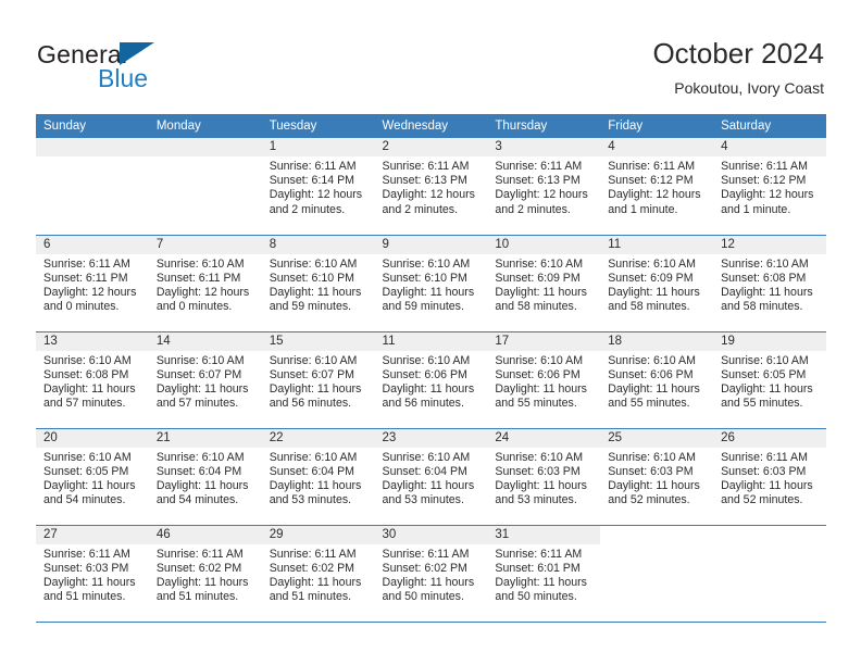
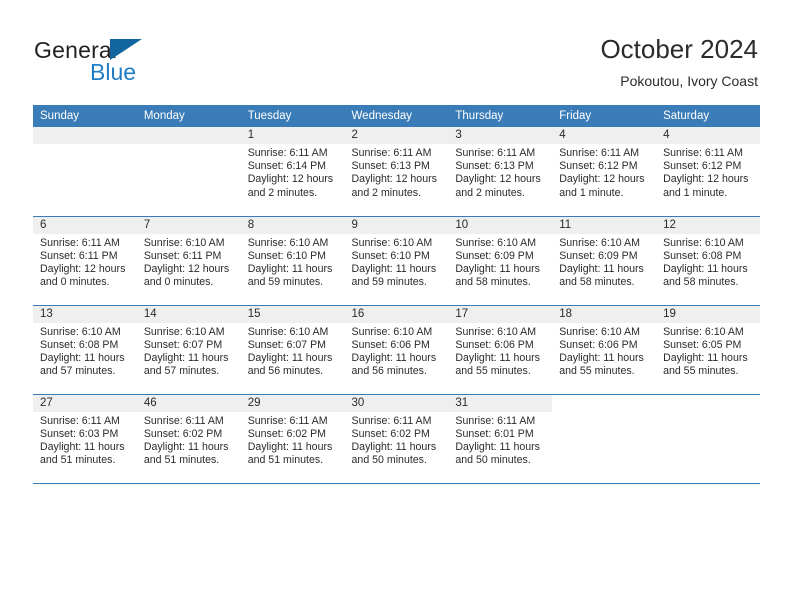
  General
  Blue
  October 2024
  Pokoutou, Ivory Coast
  Sunday	Monday	Tuesday	Wednesday	Thursday	Friday	Saturday
  		1Sunrise: 6:11 AMSunset: 6:14 PMDaylight: 12 hoursand 2 minutes.	2Sunrise: 6:11 AMSunset: 6:13 PMDaylight: 12 hoursand 2 minutes.	3Sunrise: 6:11 AMSunset: 6:13 PMDaylight: 12 hoursand 2 minutes.	4Sunrise: 6:11 AMSunset: 6:12 PMDaylight: 12 hoursand 1 minute.	4Sunrise: 6:11 AMSunset: 6:12 PMDaylight: 12 hoursand 1 minute.
  6Sunrise: 6:11 AMSunset: 6:11 PMDaylight: 12 hoursand 0 minutes.	7Sunrise: 6:10 AMSunset: 6:11 PMDaylight: 12 hoursand 0 minutes.	8Sunrise: 6:10 AMSunset: 6:10 PMDaylight: 11 hoursand 59 minutes.	9Sunrise: 6:10 AMSunset: 6:10 PMDaylight: 11 hoursand 59 minutes.	10Sunrise: 6:10 AMSunset: 6:09 PMDaylight: 11 hoursand 58 minutes.	11Sunrise: 6:10 AMSunset: 6:09 PMDaylight: 11 hoursand 58 minutes.	12Sunrise: 6:10 AMSunset: 6:08 PMDaylight: 11 hoursand 58 minutes.
- 13Sunrise: 6:10 AMSunset: 6:08 PMDaylight: 11 hoursand 57 minutes.	14Sunrise: 6:10 AMSunset: 6:07 PMDaylight: 11 hoursand 57 minutes.	15Sunrise: 6:10 AMSunset: 6:07 PMDaylight: 11 hoursand 56 minutes.	11Sunrise: 6:10 AMSunset: 6:06 PMDaylight: 11 hoursand 56 minutes.	17Sunrise: 6:10 AMSunset: 6:06 PMDaylight: 11 hoursand 55 minutes.	18Sunrise: 6:10 AMSunset: 6:06 PMDaylight: 11 hoursand 55 minutes.	19Sunrise: 6:10 AMSunset: 6:05 PMDaylight: 11 hoursand 55 minutes.
+ 13Sunrise: 6:10 AMSunset: 6:08 PMDaylight: 11 hoursand 57 minutes.	14Sunrise: 6:10 AMSunset: 6:07 PMDaylight: 11 hoursand 57 minutes.	15Sunrise: 6:10 AMSunset: 6:07 PMDaylight: 11 hoursand 56 minutes.	16Sunrise: 6:10 AMSunset: 6:06 PMDaylight: 11 hoursand 56 minutes.	17Sunrise: 6:10 AMSunset: 6:06 PMDaylight: 11 hoursand 55 minutes.	18Sunrise: 6:10 AMSunset: 6:06 PMDaylight: 11 hoursand 55 minutes.	19Sunrise: 6:10 AMSunset: 6:05 PMDaylight: 11 hoursand 55 minutes.
- 20Sunrise: 6:10 AMSunset: 6:05 PMDaylight: 11 hoursand 54 minutes.	21Sunrise: 6:10 AMSunset: 6:04 PMDaylight: 11 hoursand 54 minutes.	22Sunrise: 6:10 AMSunset: 6:04 PMDaylight: 11 hoursand 53 minutes.	23Sunrise: 6:10 AMSunset: 6:04 PMDaylight: 11 hoursand 53 minutes.	24Sunrise: 6:10 AMSunset: 6:03 PMDaylight: 11 hoursand 53 minutes.	25Sunrise: 6:10 AMSunset: 6:03 PMDaylight: 11 hoursand 52 minutes.	26Sunrise: 6:11 AMSunset: 6:03 PMDaylight: 11 hoursand 52 minutes.
  27Sunrise: 6:11 AMSunset: 6:03 PMDaylight: 11 hoursand 51 minutes.	46Sunrise: 6:11 AMSunset: 6:02 PMDaylight: 11 hoursand 51 minutes.	29Sunrise: 6:11 AMSunset: 6:02 PMDaylight: 11 hoursand 51 minutes.	30Sunrise: 6:11 AMSunset: 6:02 PMDaylight: 11 hoursand 50 minutes.	31Sunrise: 6:11 AMSunset: 6:01 PMDaylight: 11 hoursand 50 minutes.
